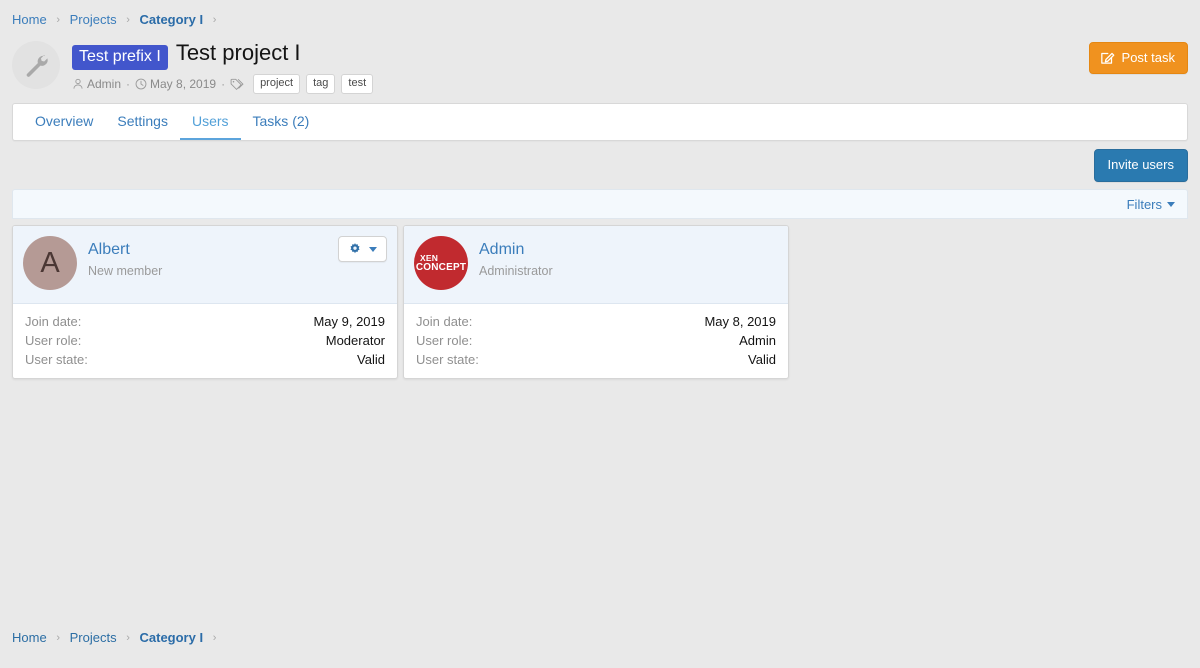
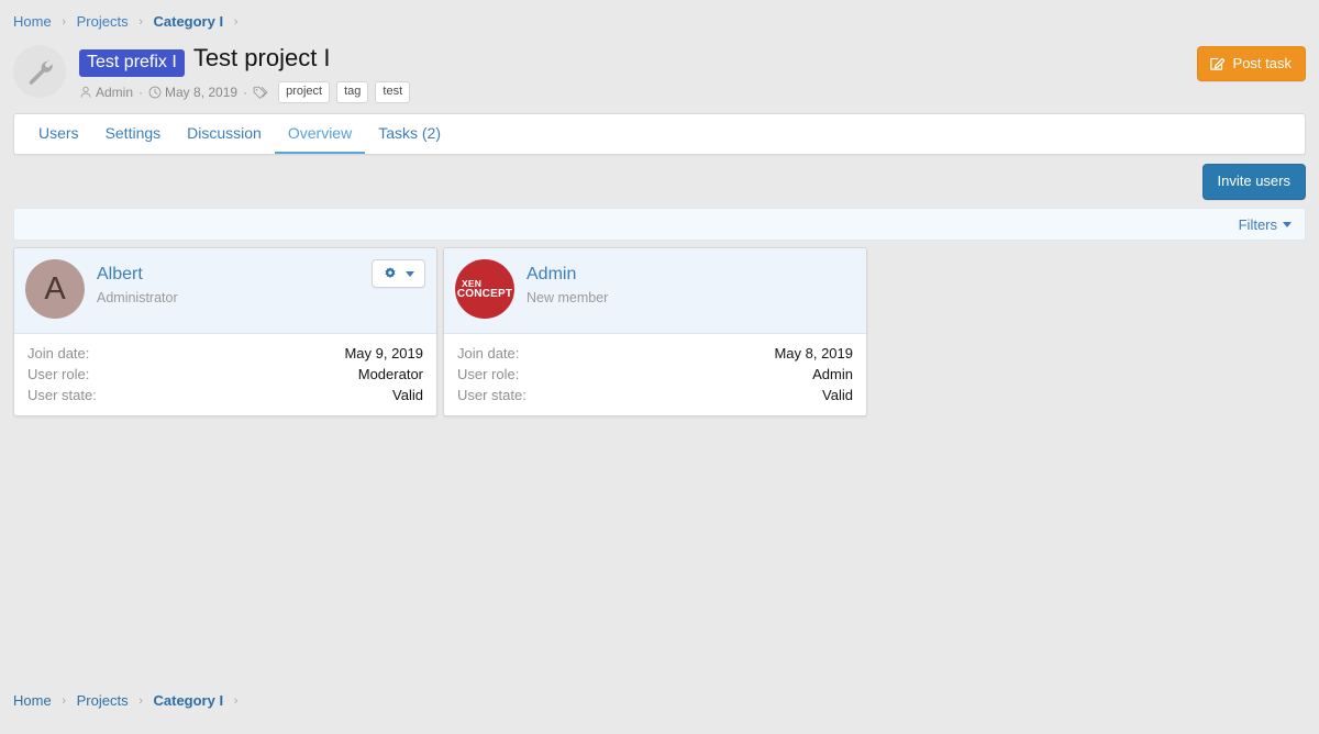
  Home › Projects › Category I ›
  Test prefix I
  Test project I
  Admin
  ·
  May 8, 2019
  ·
  project
  tag
  test
  Post task
- Overview
+ Users
  Settings
+ Discussion
- Users
+ Overview
  Tasks (2)
  Invite users
  Filters
  A
  Albert
- New member
+ Administrator
  Join date:
  May 9, 2019
  User role:
  Moderator
  User state:
  Valid
  XEN
  CONCEPT
  Admin
- Administrator
+ New member
  Join date:
  May 8, 2019
  User role:
  Admin
  User state:
  Valid
  Home › Projects › Category I ›
